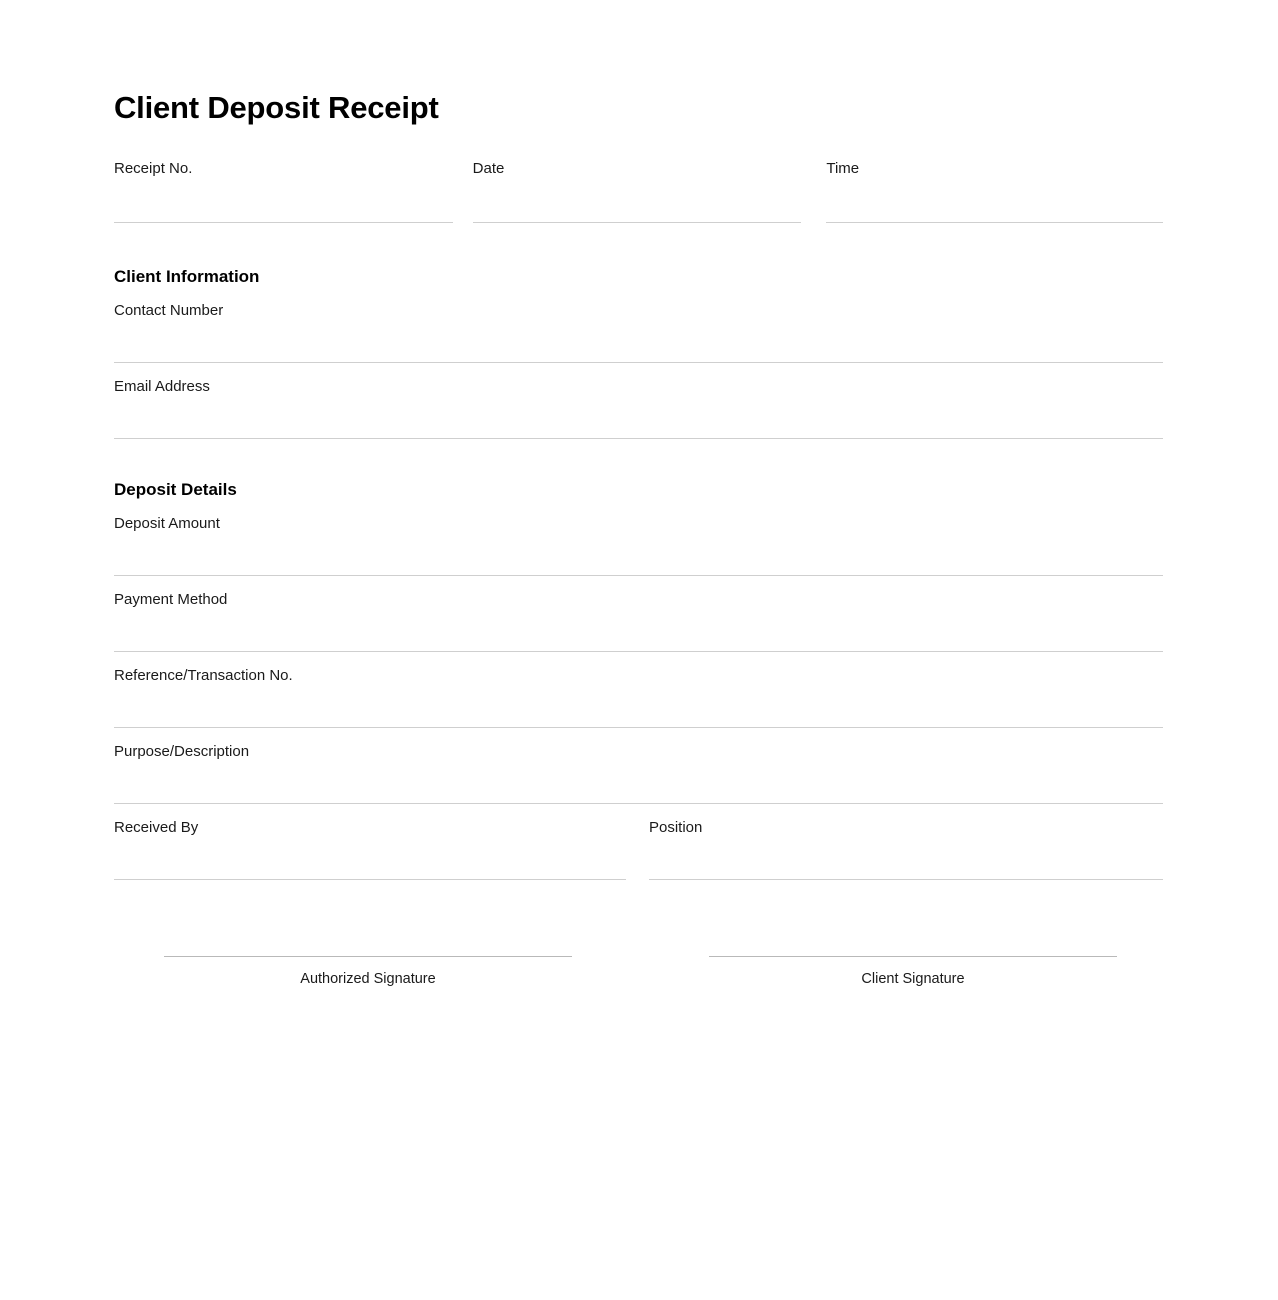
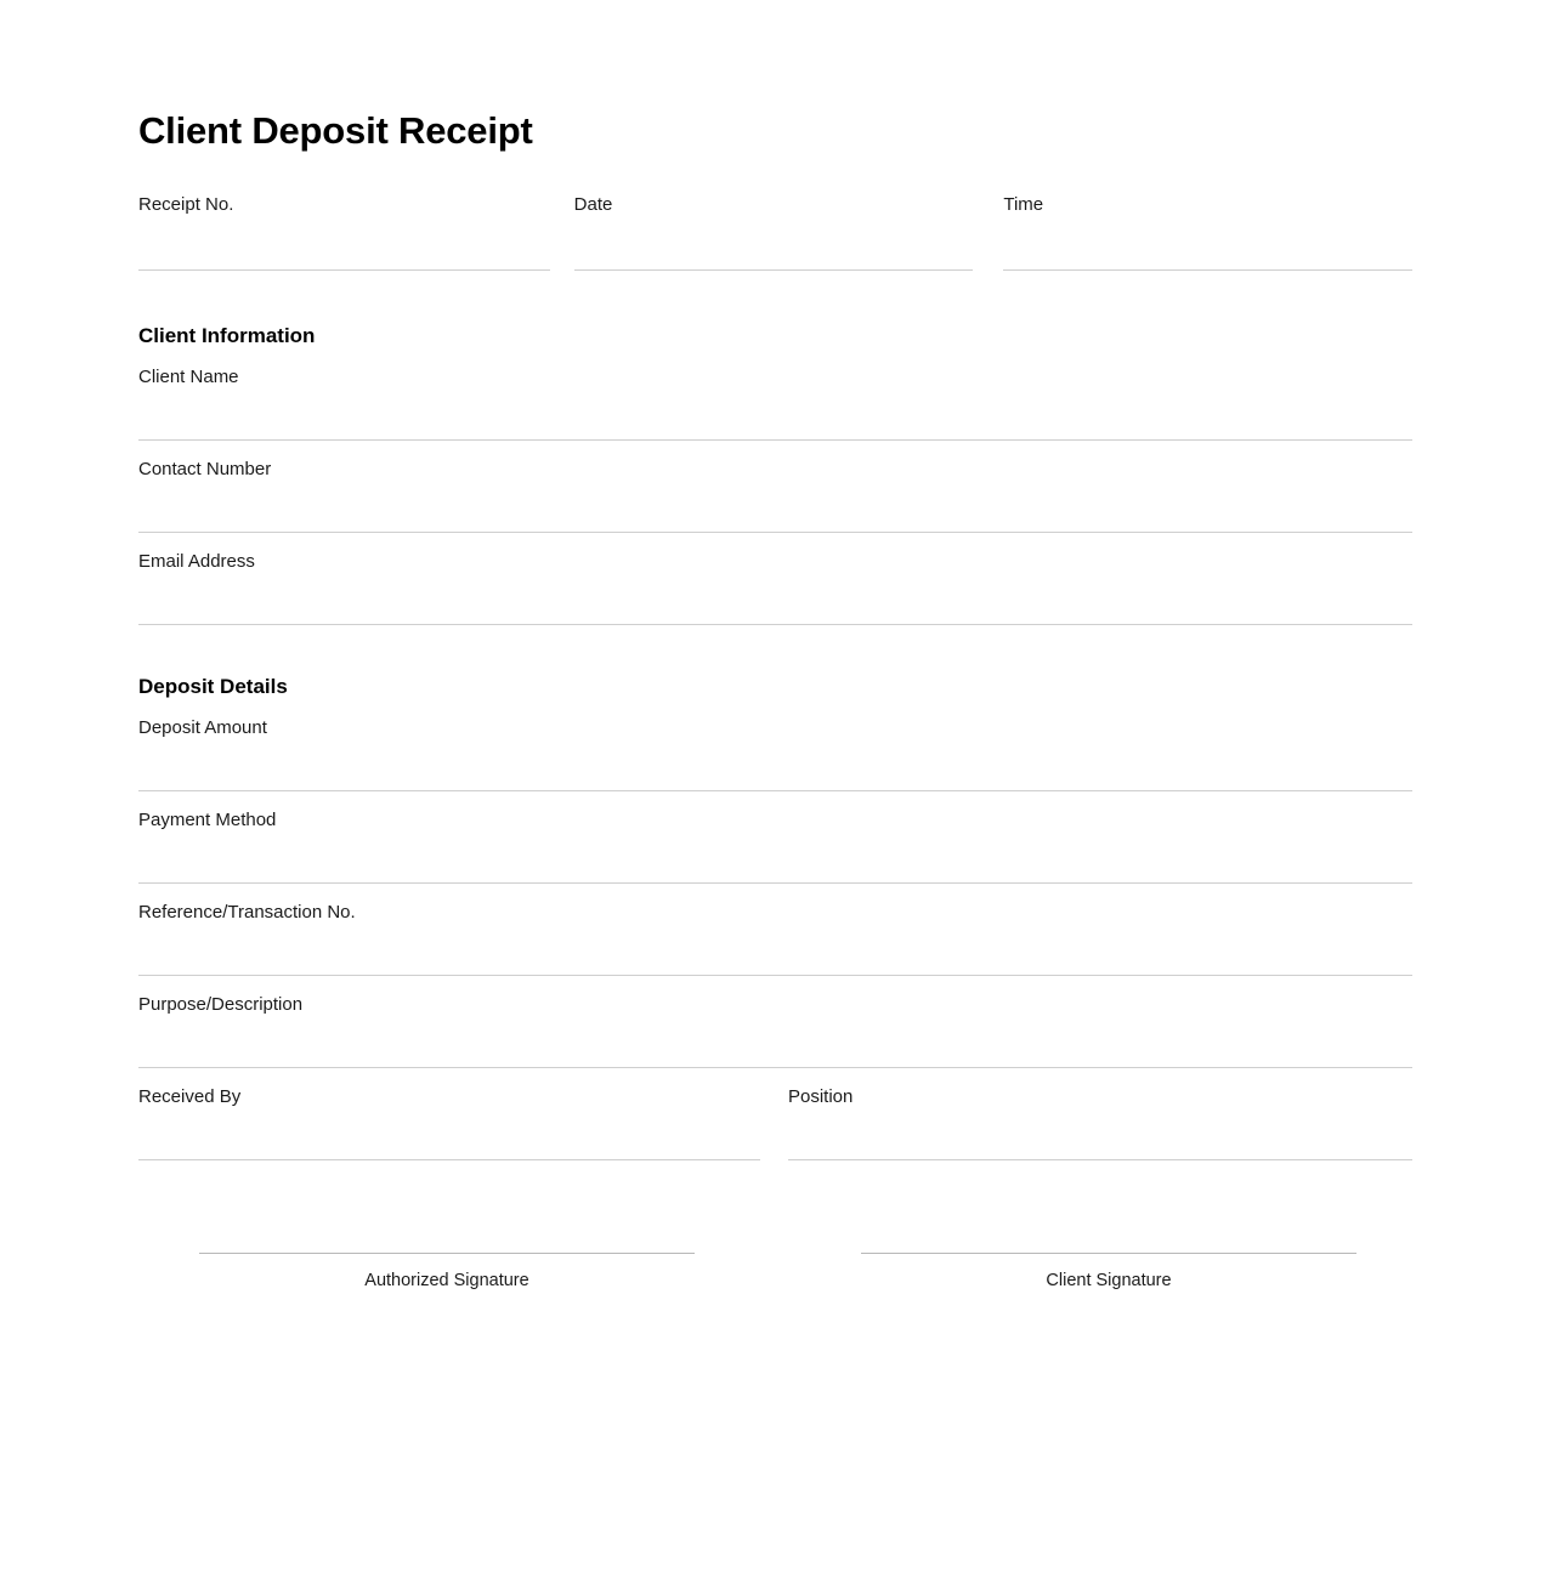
  Client Deposit Receipt
  Receipt No.
  Date
  Time
  Client Information
+ Client Name
  Contact Number
  Email Address
  Deposit Details
  Deposit Amount
  Payment Method
  Reference/Transaction No.
  Purpose/Description
  Received By
  Position
  Authorized Signature
  Client Signature
